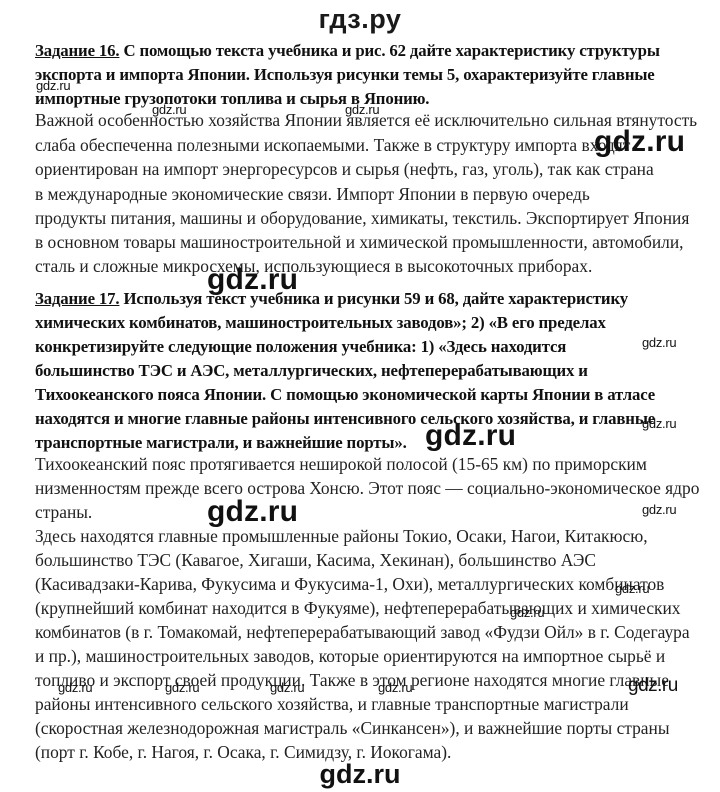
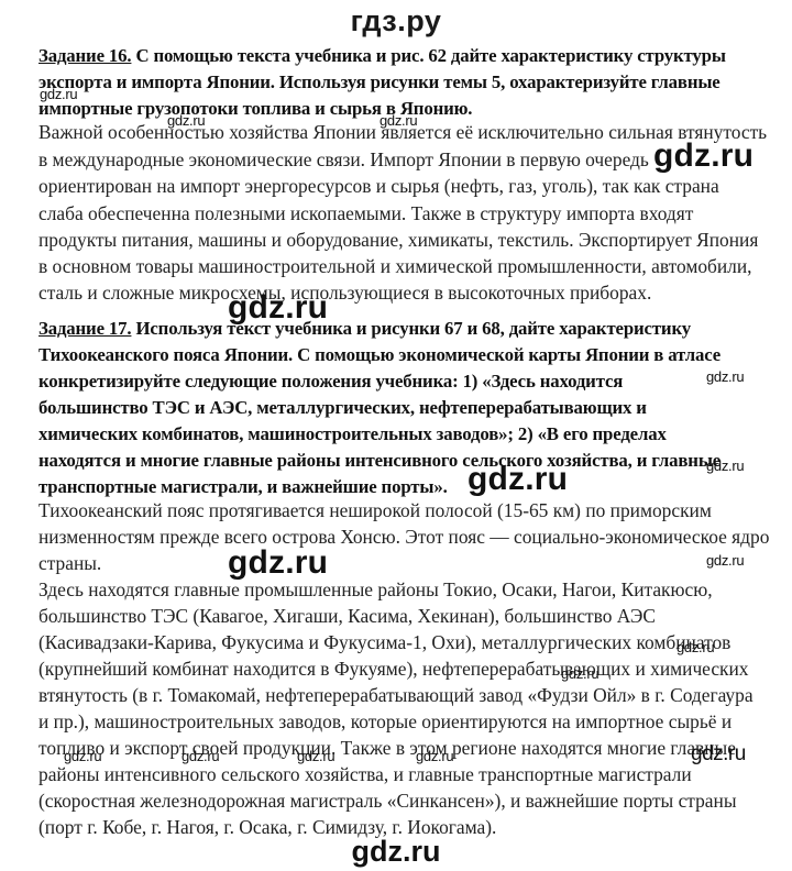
  гдз.ру
  Задание 16. С помощью текста учебника и рис. 62 дайте характеристику структуры
  экспорта и импорта Японии. Используя рисунки темы 5, охарактеризуйте главные
  импортные грузопотоки топлива и сырья в Японию.
  Важной особенностью хозяйства Японии является её исключительно сильная втянутость
- слаба обеспеченна полезными ископаемыми. Также в структуру импорта входят
+ в международные экономические связи. Импорт Японии в первую очередь
  ориентирован на импорт энергоресурсов и сырья (нефть, газ, уголь), так как страна
- в международные экономические связи. Импорт Японии в первую очередь
+ слаба обеспеченна полезными ископаемыми. Также в структуру импорта входят
  продукты питания, машины и оборудование, химикаты, текстиль. Экспортирует Япония
  в основном товары машиностроительной и химической промышленности, автомобили,
  сталь и сложные микросхемы, использующиеся в высокоточных приборах.
- Задание 17. Используя текст учебника и рисунки 59 и 68, дайте характеристику
+ Задание 17. Используя текст учебника и рисунки 67 и 68, дайте характеристику
- химических комбинатов, машиностроительных заводов»; 2) «В его пределах
+ Тихоокеанского пояса Японии. С помощью экономической карты Японии в атласе
  конкретизируйте следующие положения учебника: 1) «Здесь находится
  большинство ТЭС и АЭС, металлургических, нефтеперерабатывающих и
- Тихоокеанского пояса Японии. С помощью экономической карты Японии в атласе
+ химических комбинатов, машиностроительных заводов»; 2) «В его пределах
  находятся и многие главные районы интенсивного сельского хозяйства, и главные
  транспортные магистрали, и важнейшие порты».
  Тихоокеанский пояс протягивается неширокой полосой (15-65 км) по приморским
  низменностям прежде всего острова Хонсю. Этот пояс — социально-экономическое ядро
  страны.
  Здесь находятся главные промышленные районы Токио, Осаки, Нагои, Китакюсю,
  большинство ТЭС (Кавагое, Хигаши, Касима, Хекинан), большинство АЭС
  (Касивадзаки-Карива, Фукусима и Фукусима-1, Охи), металлургических комбинатов
  (крупнейший комбинат находится в Фукуяме), нефтеперерабатывающих и химических
- комбинатов (в г. Томакомай, нефтеперерабатывающий завод «Фудзи Ойл» в г. Содегаура
+ втянутость (в г. Томакомай, нефтеперерабатывающий завод «Фудзи Ойл» в г. Содегаура
  и пр.), машиностроительных заводов, которые ориентируются на импортное сырьё и
  топливо и экспорт своей продукции. Также в этом регионе находятся многие главные
  районы интенсивного сельского хозяйства, и главные транспортные магистрали
  (скоростная железнодорожная магистраль «Синкансен»), и важнейшие порты страны
  (порт г. Кобе, г. Нагоя, г. Осака, г. Симидзу, г. Иокогама).
  gdz.ru
  gdz.ru
  gdz.ru
  gdz.ru
  gdz.ru
  gdz.ru
  gdz.ru
  gdz.ru
  gdz.ru
  gdz.ru
  gdz.ru
  gdz.ru
  gdz.ru
  gdz.ru
  gdz.ru
  gdz.ru
  gdz.ru
  gdz.ru
